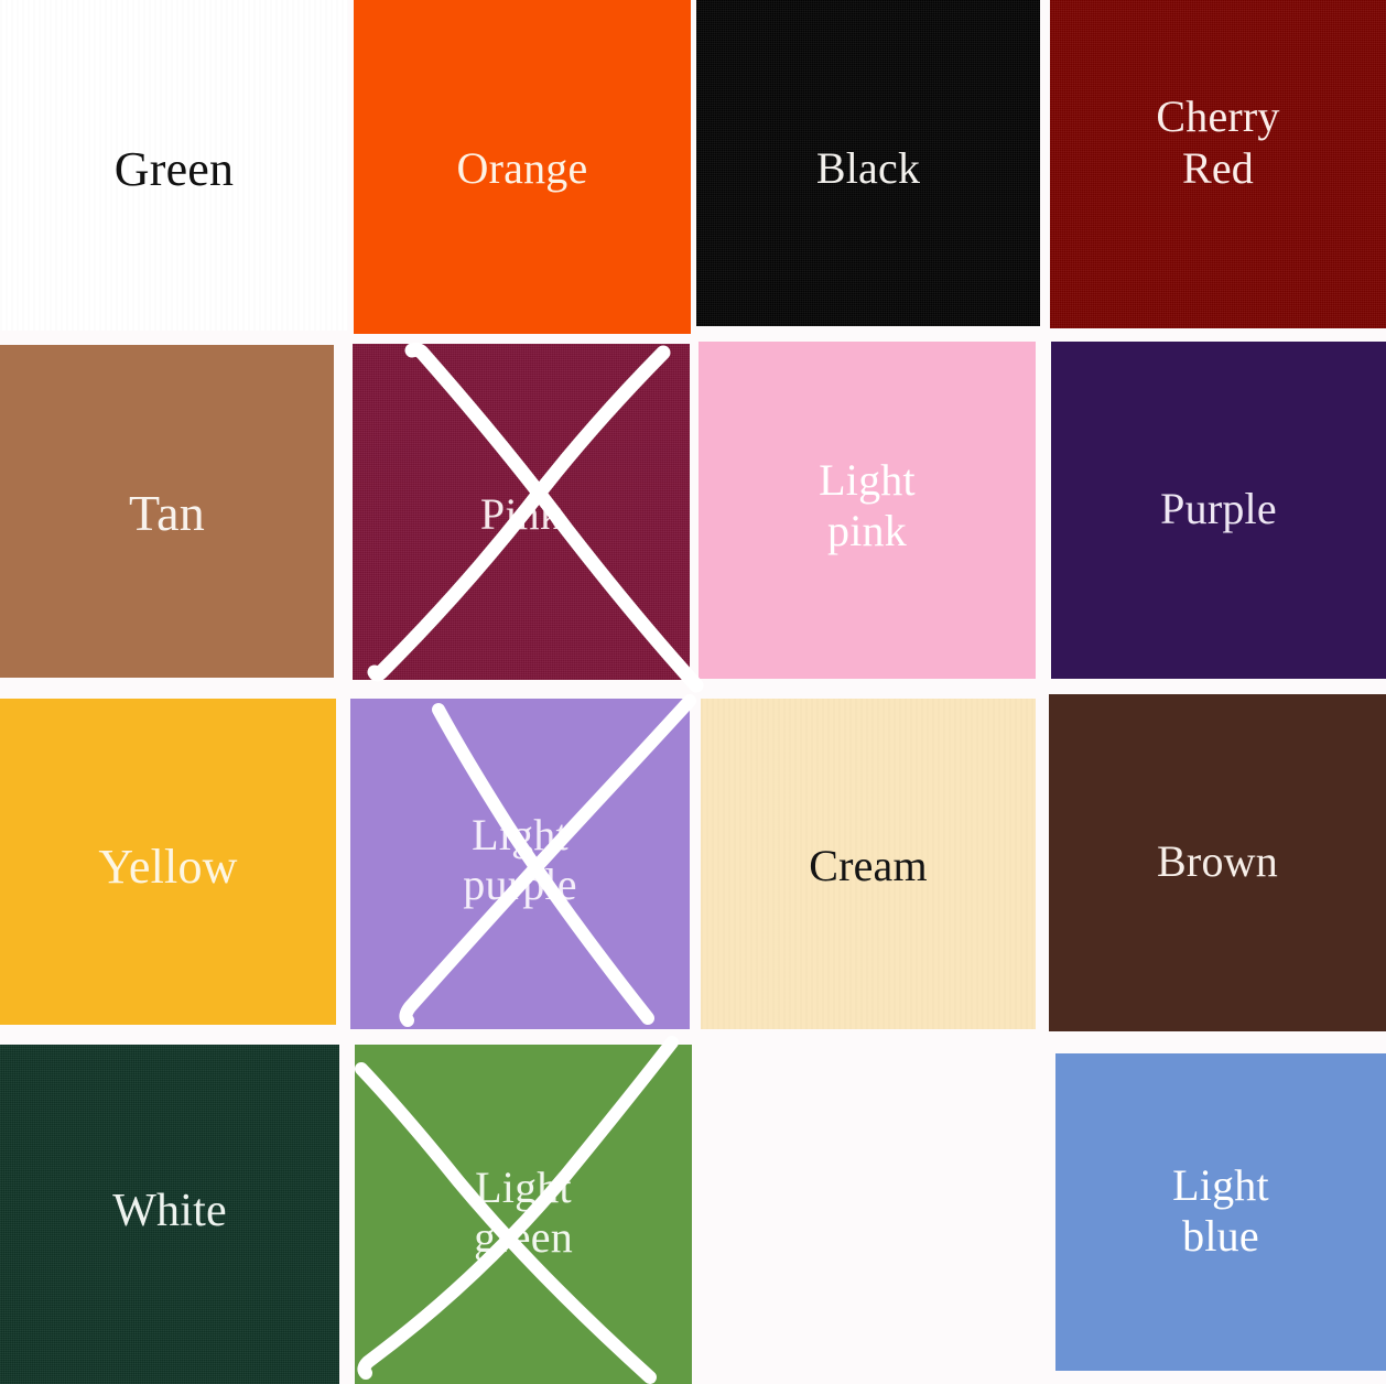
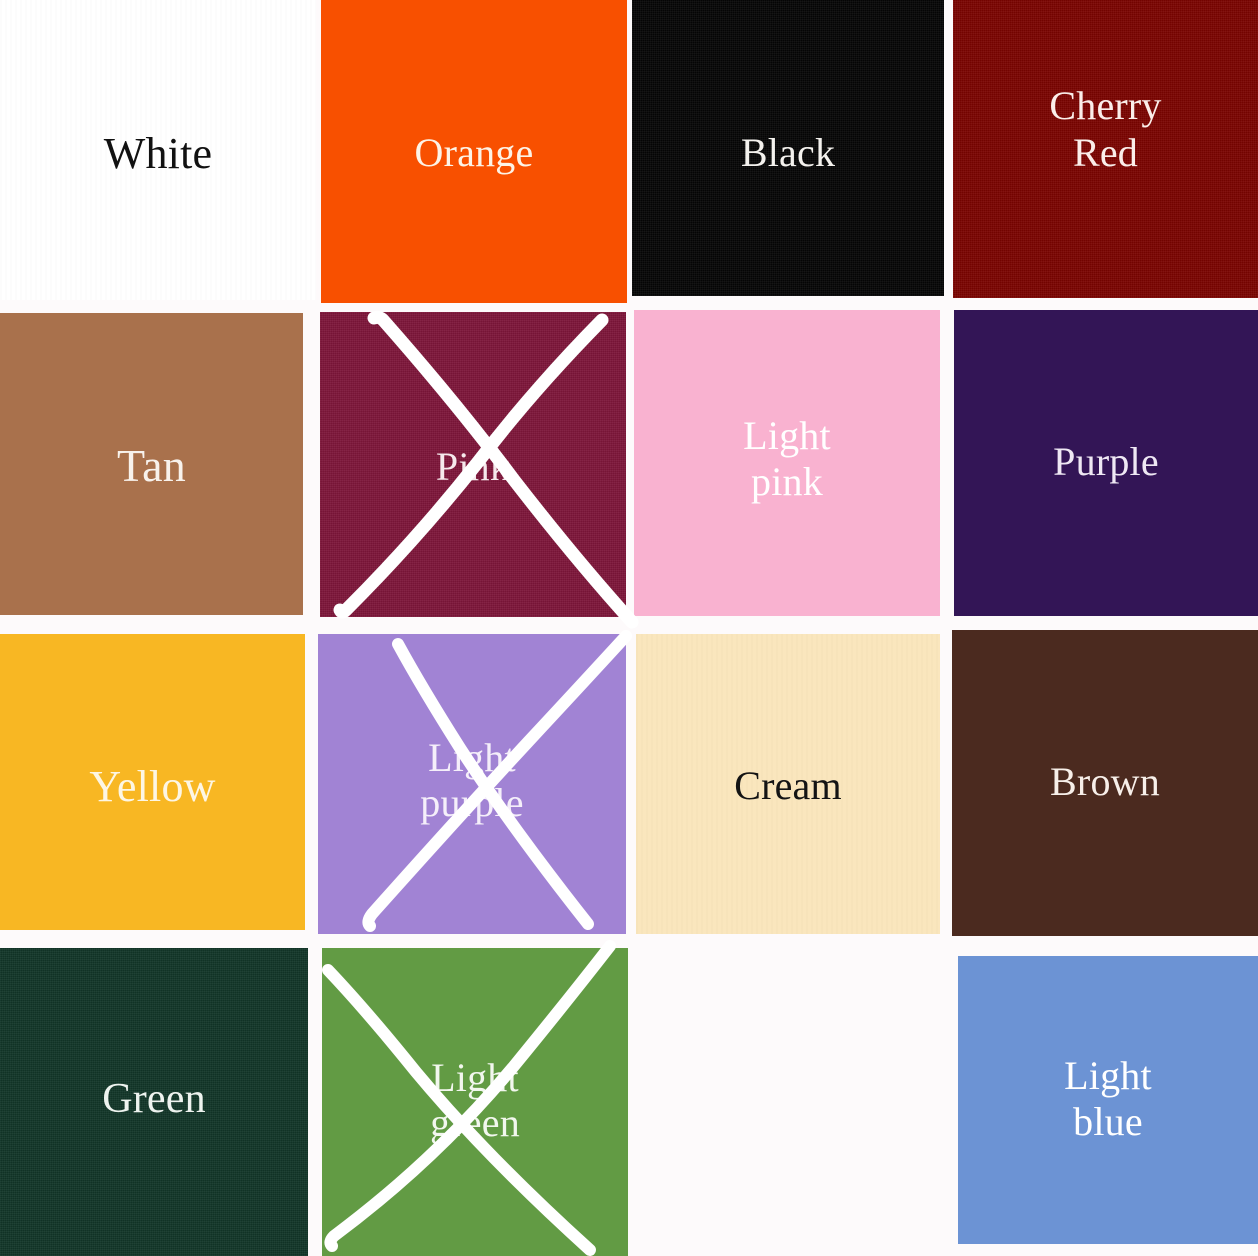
- Green
+ White
  Orange
  Black
  Cherry
  Red
  Tan
  Light
  pink
  Purple
  Yellow
  Ligh
  Cream
  Brown
- White
+ Green
  Ligt
  geen
  Light
  blue
